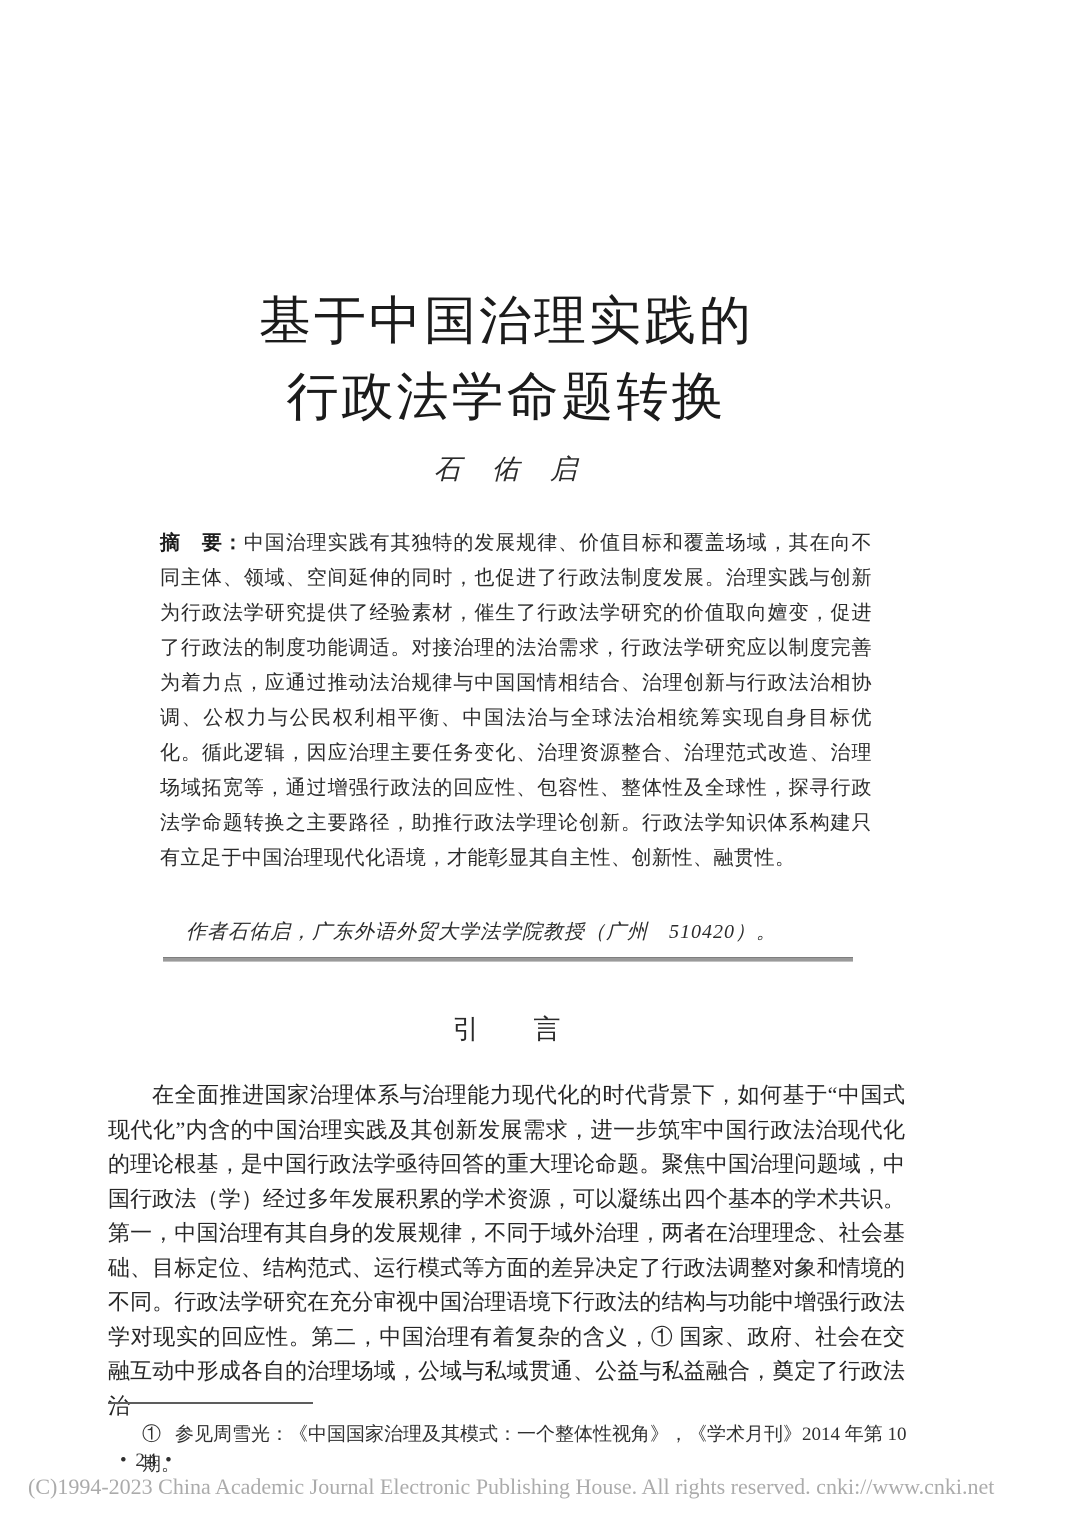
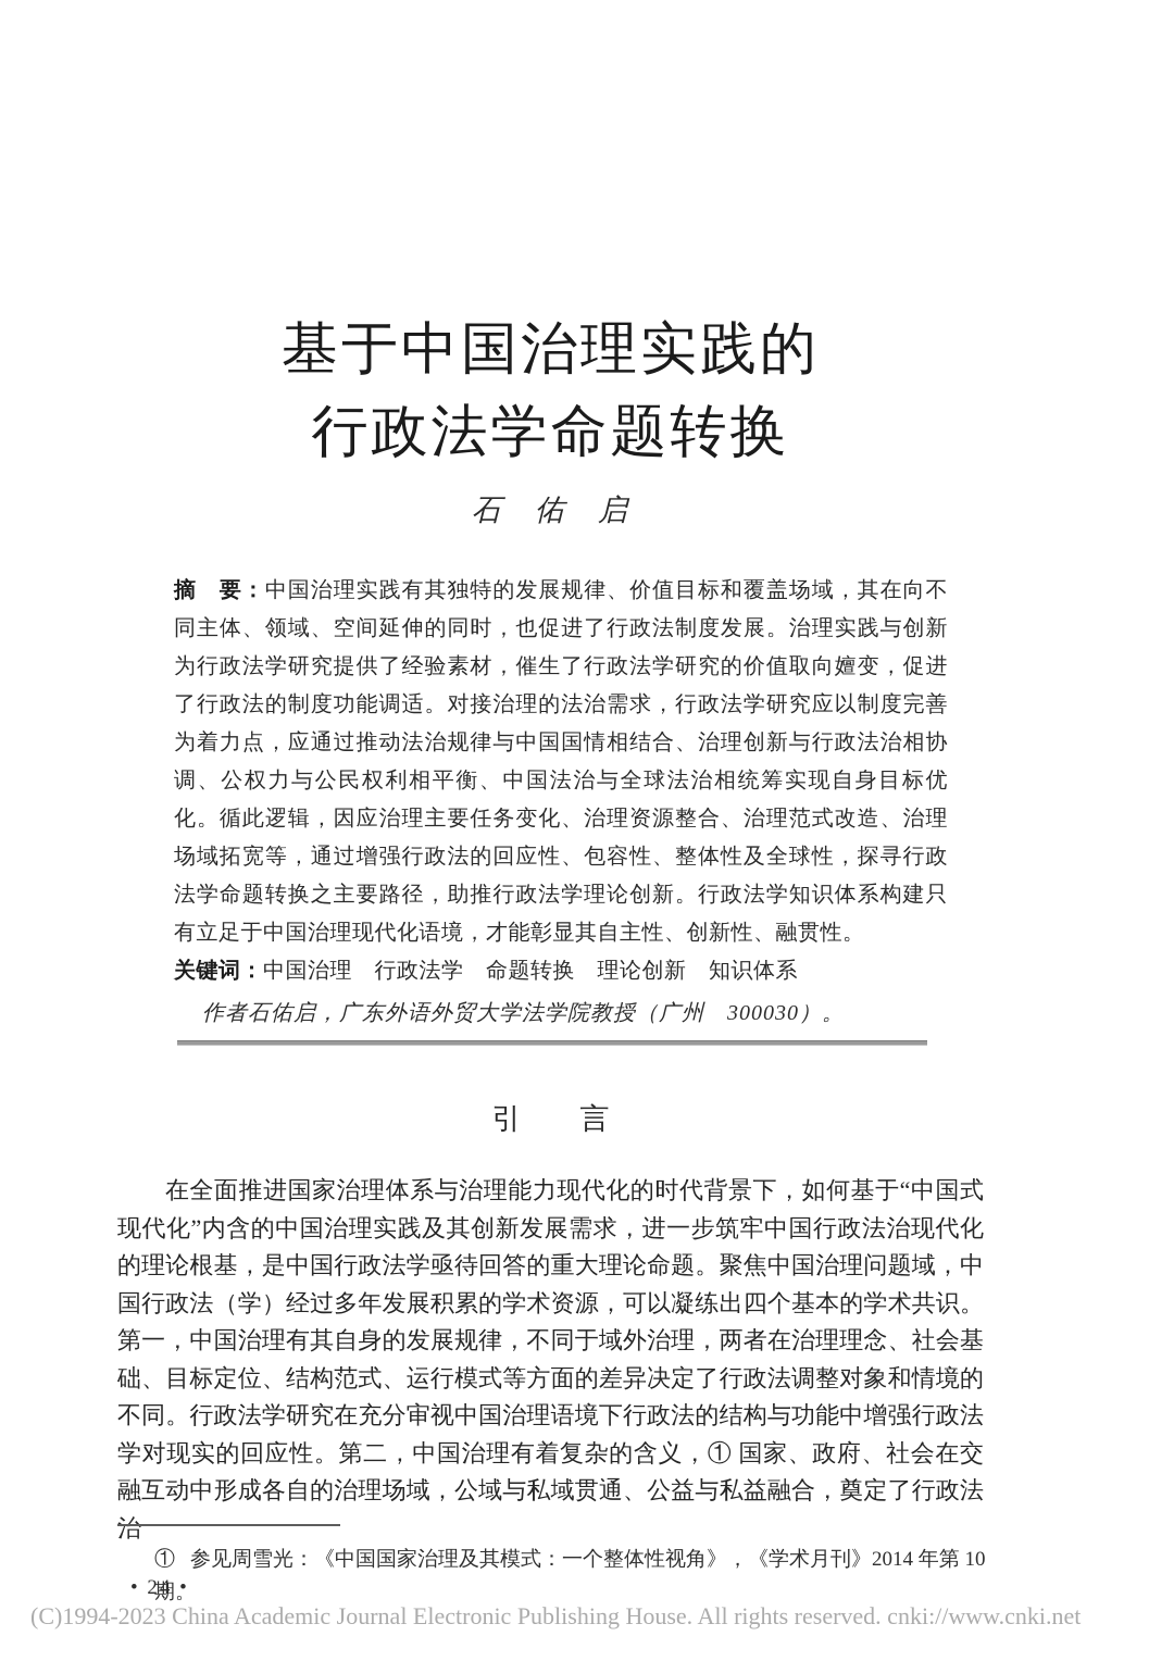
  基于中国治理实践的
  行政法学命题转换
  石 佑 启
  摘 要：中国治理实践有其独特的发展规律、价值目标和覆盖场域，其在向不同主体、领域、空间延伸的同时，也促进了行政法制度发展。治理实践与创新为行政法学研究提供了经验素材，催生了行政法学研究的价值取向嬗变，促进了行政法的制度功能调适。对接治理的法治需求，行政法学研究应以制度完善为着力点，应通过推动法治规律与中国国情相结合、治理创新与行政法治相协调、公权力与公民权利相平衡、中国法治与全球法治相统筹实现自身目标优化。循此逻辑，因应治理主要任务变化、治理资源整合、治理范式改造、治理场域拓宽等，通过增强行政法的回应性、包容性、整体性及全球性，探寻行政法学命题转换之主要路径，助推行政法学理论创新。行政法学知识体系构建只有立足于中国治理现代化语境，才能彰显其自主性、创新性、融贯性。
+ 关键词：中国治理 行政法学 命题转换 理论创新 知识体系
- 作者石佑启，广东外语外贸大学法学院教授（广州 510420）。
+ 作者石佑启，广东外语外贸大学法学院教授（广州 300030）。
  引 言
  在全面推进国家治理体系与治理能力现代化的时代背景下，如何基于“中国式现代化”内含的中国治理实践及其创新发展需求，进一步筑牢中国行政法治现代化的理论根基，是中国行政法学亟待回答的重大理论命题。聚焦中国治理问题域，中国行政法（学）经过多年发展积累的学术资源，可以凝练出四个基本的学术共识。第一，中国治理有其自身的发展规律，不同于域外治理，两者在治理理念、社会基础、目标定位、结构范式、运行模式等方面的差异决定了行政法调整对象和情境的不同。行政法学研究在充分审视中国治理语境下行政法的结构与功能中增强行政法学对现实的回应性。第二，中国治理有着复杂的含义，① 国家、政府、社会在交融互动中形成各自的治理场域，公域与私域贯通、公益与私益融合，奠定了行政法治
  ① 参见周雪光：《中国国家治理及其模式：一个整体性视角》，《学术月刊》2014 年第 10 期。
  • 24 •
  (C)1994-2023 China Academic Journal Electronic Publishing House. All rights reserved. cnki://www.cnki.net
